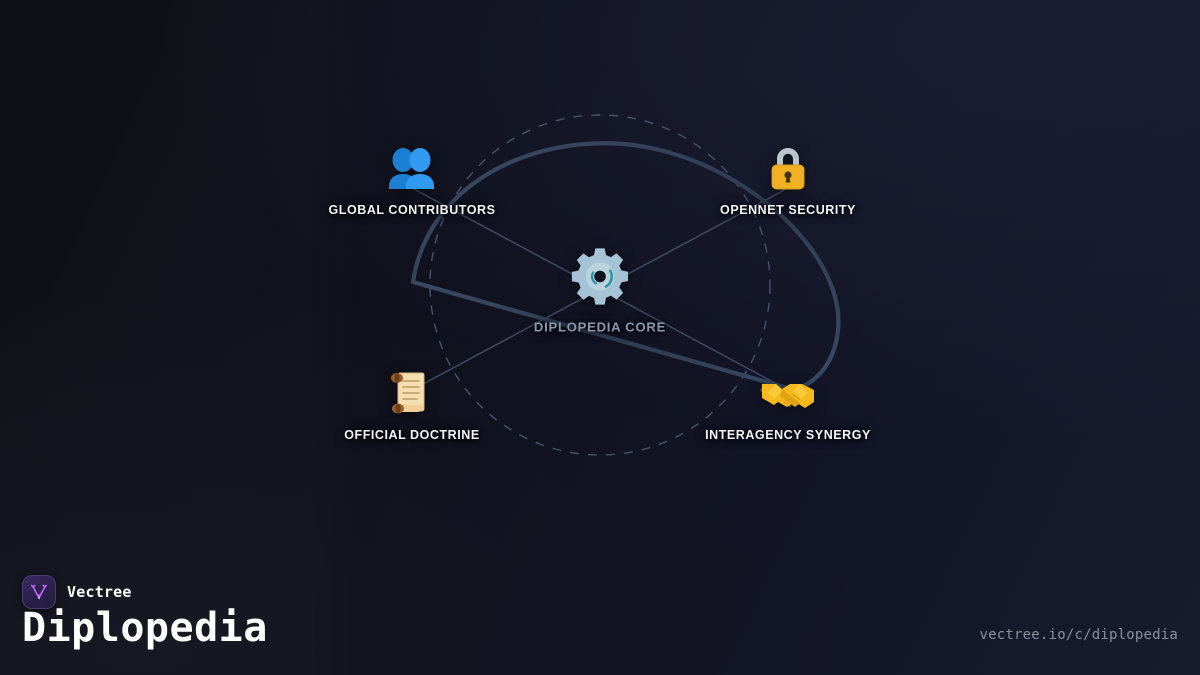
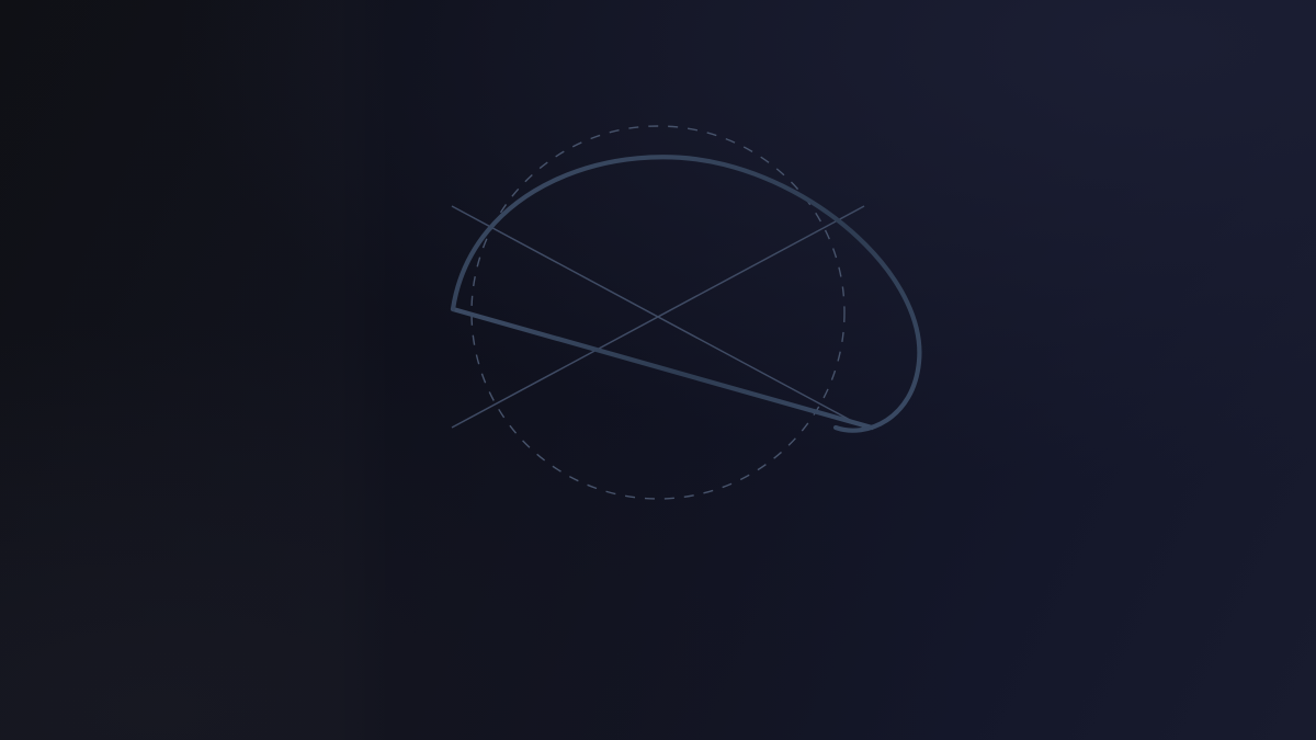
- GLOBAL CONTRIBUTORS
- OPENNET SECURITY
- OFFICIAL DOCTRINE
- INTERAGENCY SYNERGY
- DIPLOPEDIA CORE
- Vectree
- Diplopedia
- vectree.io/c/diplopedia
